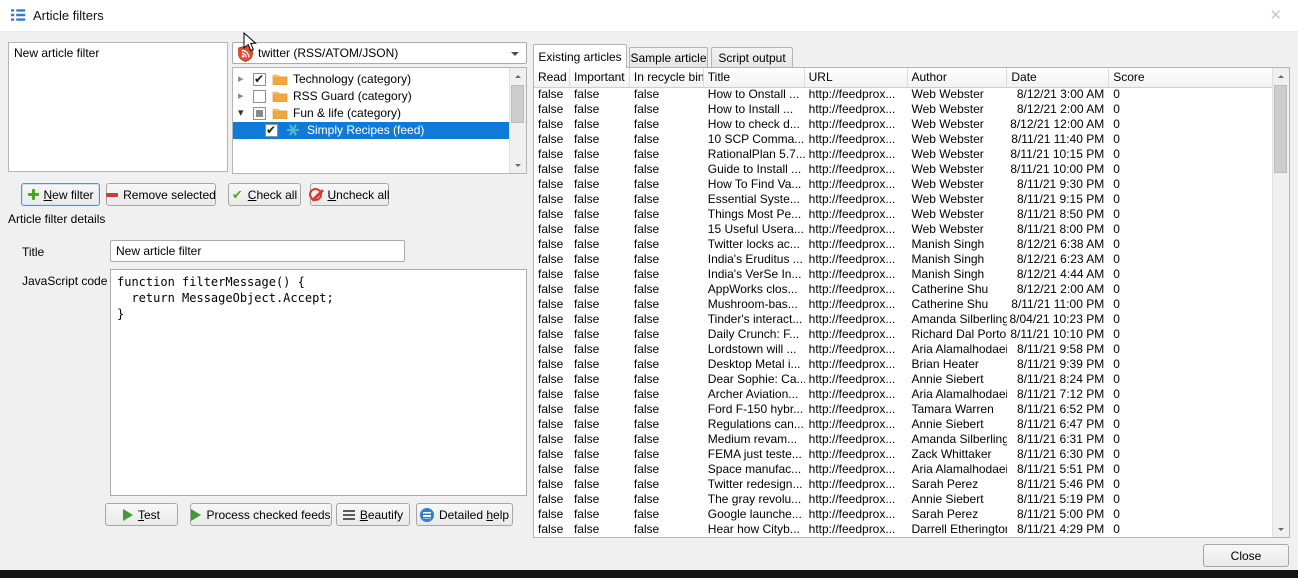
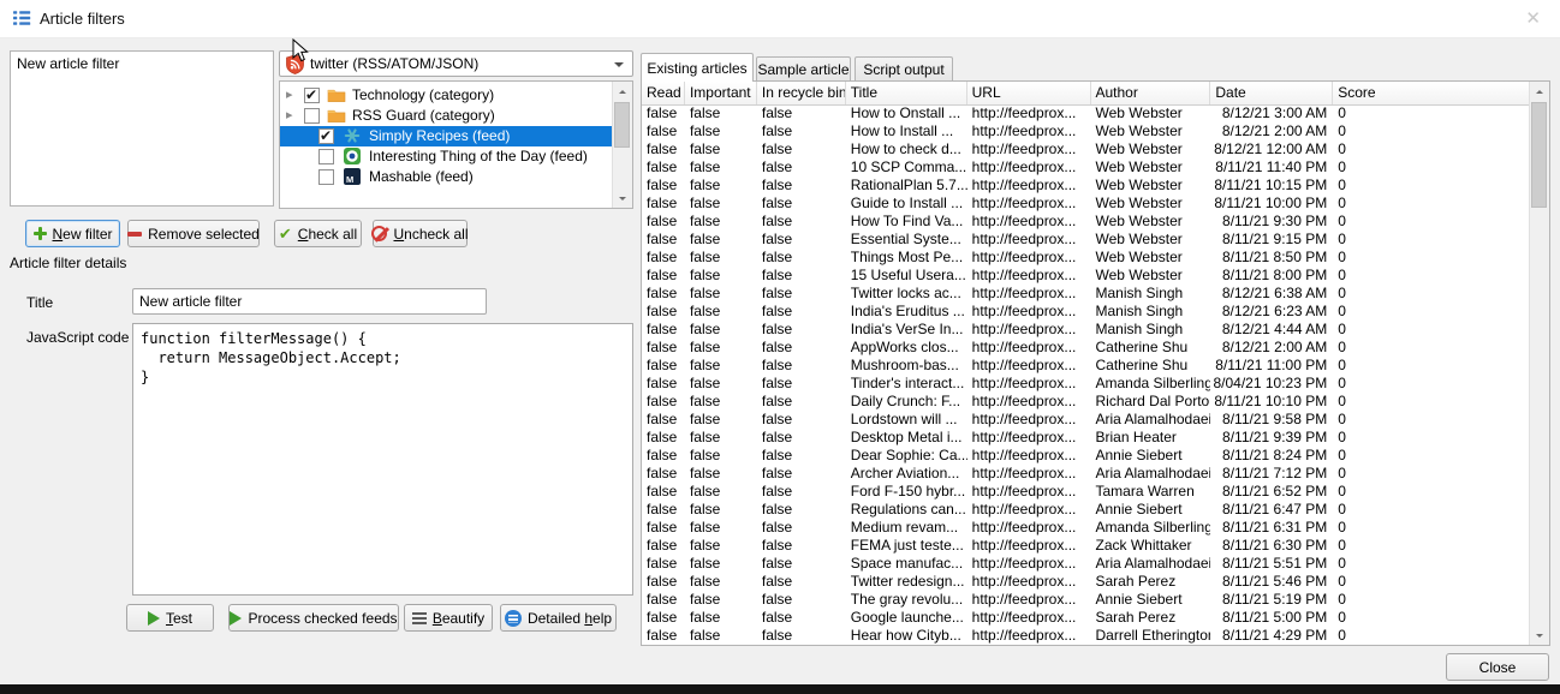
  Article filters
  ✕
  New article filter
  twitter (RSS/ATOM/JSON)
  ▸
  Technology (category)
  ▸
  RSS Guard (category)
- ▾
- Fun & life (category)
  Simply Recipes (feed)
+ Interesting Thing of the Day (feed)
+ M
+ Mashable (feed)
  New filter
  Remove selected
  ✔
  Check all
  Uncheck all
  Article filter details
  Title
  New article filter
  JavaScript code
  function filterMessage() {
  return MessageObject.Accept;
  }
  Test
  Process checked feeds
  Beautify
  Detailed help
  Existing articles
  Sample article
  Script output
  Read
  Important
  In recycle bin
  Title
  URL
  Author
  Date
  Score
  false
  false
  false
  How to Onstall ...
  http://feedprox...
  Web Webster
  8/12/21 3:00 AM
  0
  false
  false
  false
  How to Install ...
  http://feedprox...
  Web Webster
  8/12/21 2:00 AM
  0
  false
  false
  false
  How to check d...
  http://feedprox...
  Web Webster
  8/12/21 12:00 AM
  0
  false
  false
  false
  10 SCP Comma...
  http://feedprox...
  Web Webster
  8/11/21 11:40 PM
  0
  false
  false
  false
  RationalPlan 5.7...
  http://feedprox...
  Web Webster
  8/11/21 10:15 PM
  0
  false
  false
  false
  Guide to Install ...
  http://feedprox...
  Web Webster
  8/11/21 10:00 PM
  0
  false
  false
  false
  How To Find Va...
  http://feedprox...
  Web Webster
  8/11/21 9:30 PM
  0
  false
  false
  false
  Essential Syste...
  http://feedprox...
  Web Webster
  8/11/21 9:15 PM
  0
  false
  false
  false
  Things Most Pe...
  http://feedprox...
  Web Webster
  8/11/21 8:50 PM
  0
  false
  false
  false
  15 Useful Usera...
  http://feedprox...
  Web Webster
  8/11/21 8:00 PM
  0
  false
  false
  false
  Twitter locks ac...
  http://feedprox...
  Manish Singh
  8/12/21 6:38 AM
  0
  false
  false
  false
  India's Eruditus ...
  http://feedprox...
  Manish Singh
  8/12/21 6:23 AM
  0
  false
  false
  false
  India's VerSe In...
  http://feedprox...
  Manish Singh
  8/12/21 4:44 AM
  0
  false
  false
  false
  AppWorks clos...
  http://feedprox...
  Catherine Shu
  8/12/21 2:00 AM
  0
  false
  false
  false
  Mushroom-bas...
  http://feedprox...
  Catherine Shu
  8/11/21 11:00 PM
  0
  false
  false
  false
  Tinder's interact...
  http://feedprox...
  Amanda Silberling
  8/04/21 10:23 PM
  0
  false
  false
  false
  Daily Crunch: F...
  http://feedprox...
  Richard Dal Porto
  8/11/21 10:10 PM
  0
  false
  false
  false
  Lordstown will ...
  http://feedprox...
  Aria Alamalhodaei
  8/11/21 9:58 PM
  0
  false
  false
  false
  Desktop Metal i...
  http://feedprox...
  Brian Heater
  8/11/21 9:39 PM
  0
  false
  false
  false
  Dear Sophie: Ca..
  http://feedprox...
  Annie Siebert
  8/11/21 8:24 PM
  0
  false
  false
  false
  Archer Aviation...
  http://feedprox...
  Aria Alamalhodaei
  8/11/21 7:12 PM
  0
  false
  false
  false
  Ford F-150 hybr...
  http://feedprox...
  Tamara Warren
  8/11/21 6:52 PM
  0
  false
  false
  false
  Regulations can...
  http://feedprox...
  Annie Siebert
  8/11/21 6:47 PM
  0
  false
  false
  false
  Medium revam...
  http://feedprox...
  Amanda Silberling
  8/11/21 6:31 PM
  0
  false
  false
  false
  FEMA just teste...
  http://feedprox...
  Zack Whittaker
  8/11/21 6:30 PM
  0
  false
  false
  false
  Space manufac...
  http://feedprox...
  Aria Alamalhodaei
  8/11/21 5:51 PM
  0
  false
  false
  false
  Twitter redesign...
  http://feedprox...
  Sarah Perez
  8/11/21 5:46 PM
  0
  false
  false
  false
  The gray revolu...
  http://feedprox...
  Annie Siebert
  8/11/21 5:19 PM
  0
  false
  false
  false
  Google launche...
  http://feedprox...
  Sarah Perez
  8/11/21 5:00 PM
  0
  false
  false
  false
  Hear how Cityb...
  http://feedprox...
  Darrell Etheringto
  8/11/21 4:29 PM
  0
  Close
